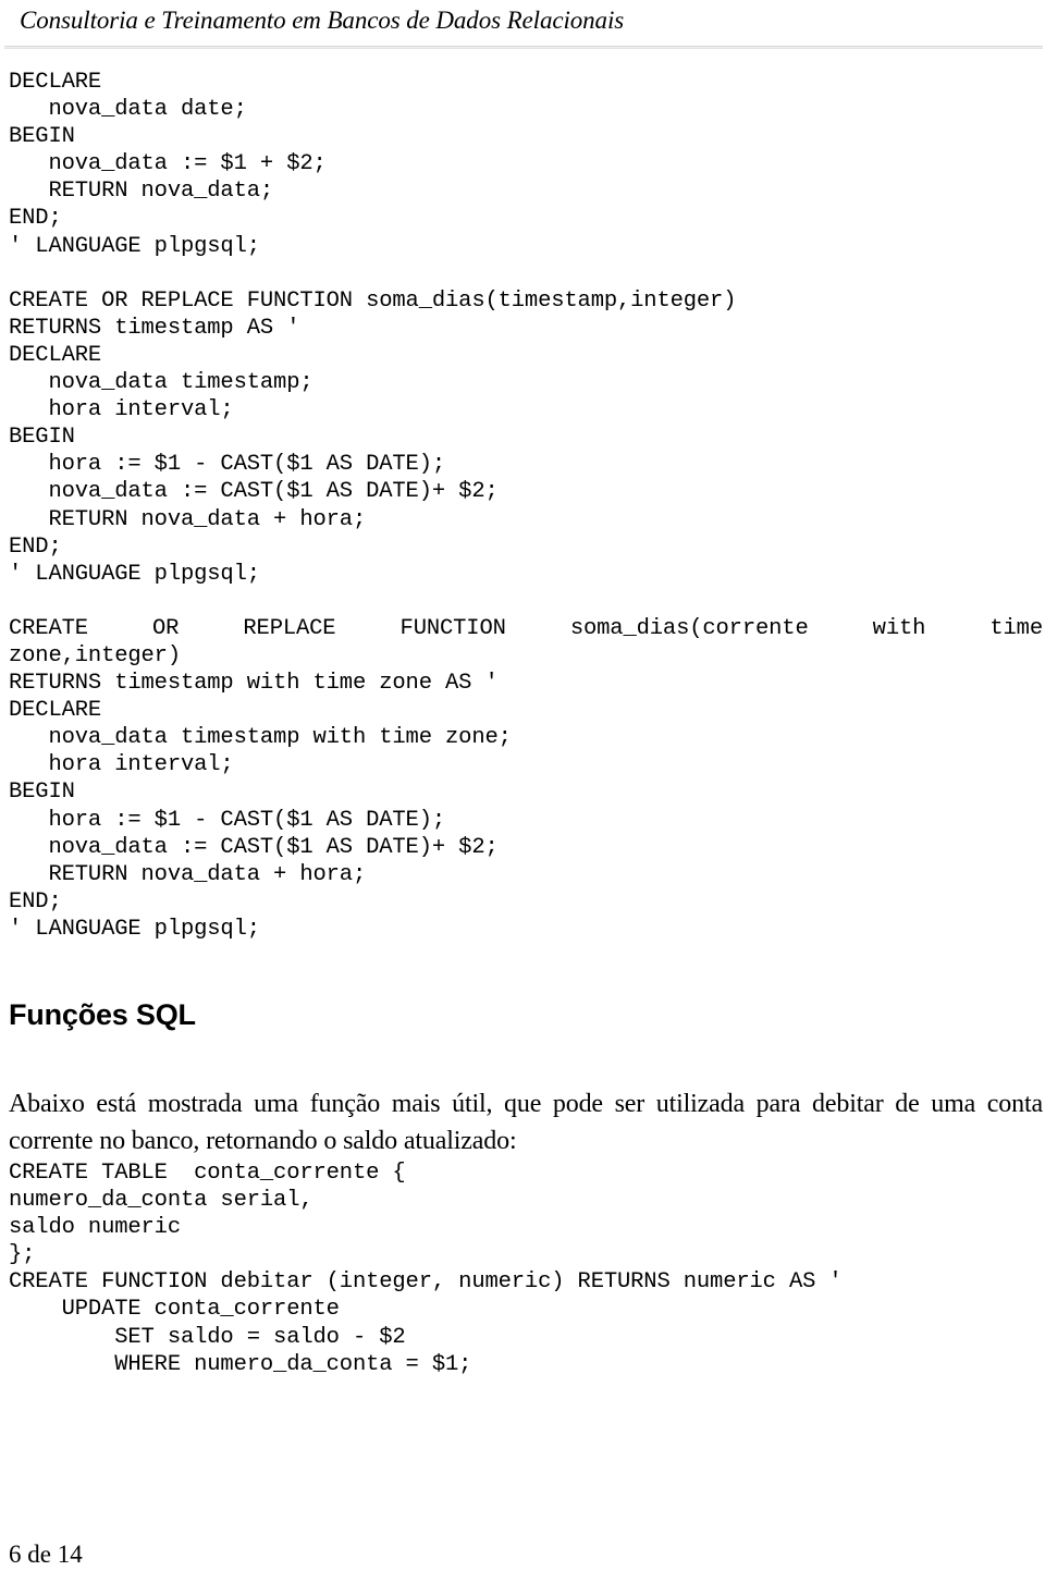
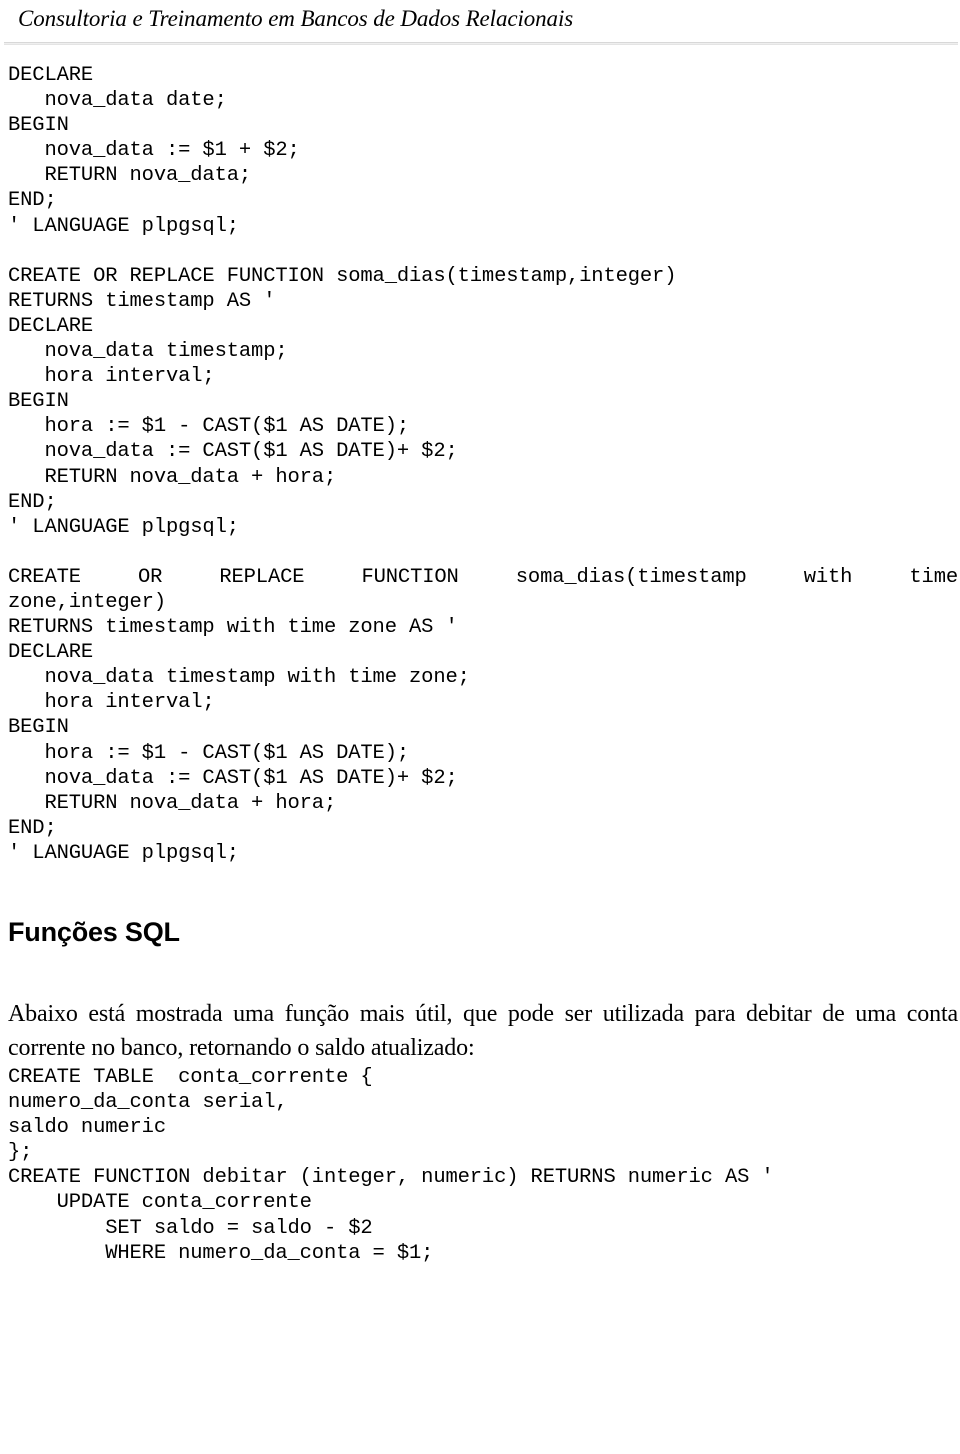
  Consultoria e Treinamento em Bancos de Dados Relacionais
  DECLARE
  nova_data date;
  BEGIN
  nova_data := $1 + $2;
  RETURN nova_data;
  END;
  ' LANGUAGE plpgsql;
  CREATE OR REPLACE FUNCTION soma_dias(timestamp,integer)
  RETURNS timestamp AS '
  DECLARE
  nova_data timestamp;
  hora interval;
  BEGIN
  hora := $1 - CAST($1 AS DATE);
  nova_data := CAST($1 AS DATE)+ $2;
  RETURN nova_data + hora;
  END;
  ' LANGUAGE plpgsql;
- CREATE OR REPLACE FUNCTION soma_dias(corrente with time
+ CREATE OR REPLACE FUNCTION soma_dias(timestamp with time
  zone,integer)
  RETURNS timestamp with time zone AS '
  DECLARE
  nova_data timestamp with time zone;
  hora interval;
  BEGIN
  hora := $1 - CAST($1 AS DATE);
  nova_data := CAST($1 AS DATE)+ $2;
  RETURN nova_data + hora;
  END;
  ' LANGUAGE plpgsql;
  Funções SQL
  Abaixo está mostrada uma função mais útil, que pode ser utilizada para debitar de uma conta corrente no banco, retornando o saldo atualizado:
  CREATE TABLE conta_corrente {
  numero_da_conta serial,
  saldo numeric
  };
  CREATE FUNCTION debitar (integer, numeric) RETURNS numeric AS '
  UPDATE conta_corrente
  SET saldo = saldo - $2
  WHERE numero_da_conta = $1;
- 6 de 14
